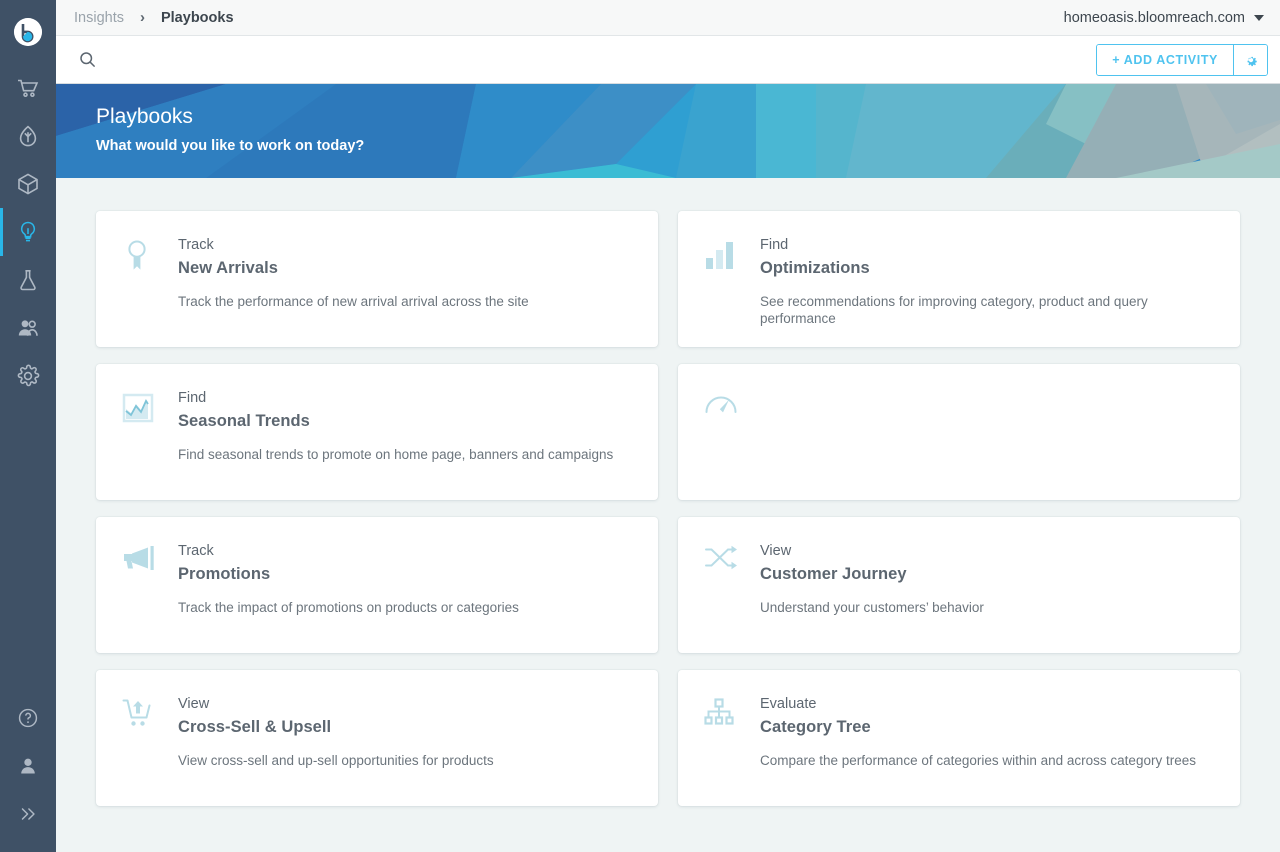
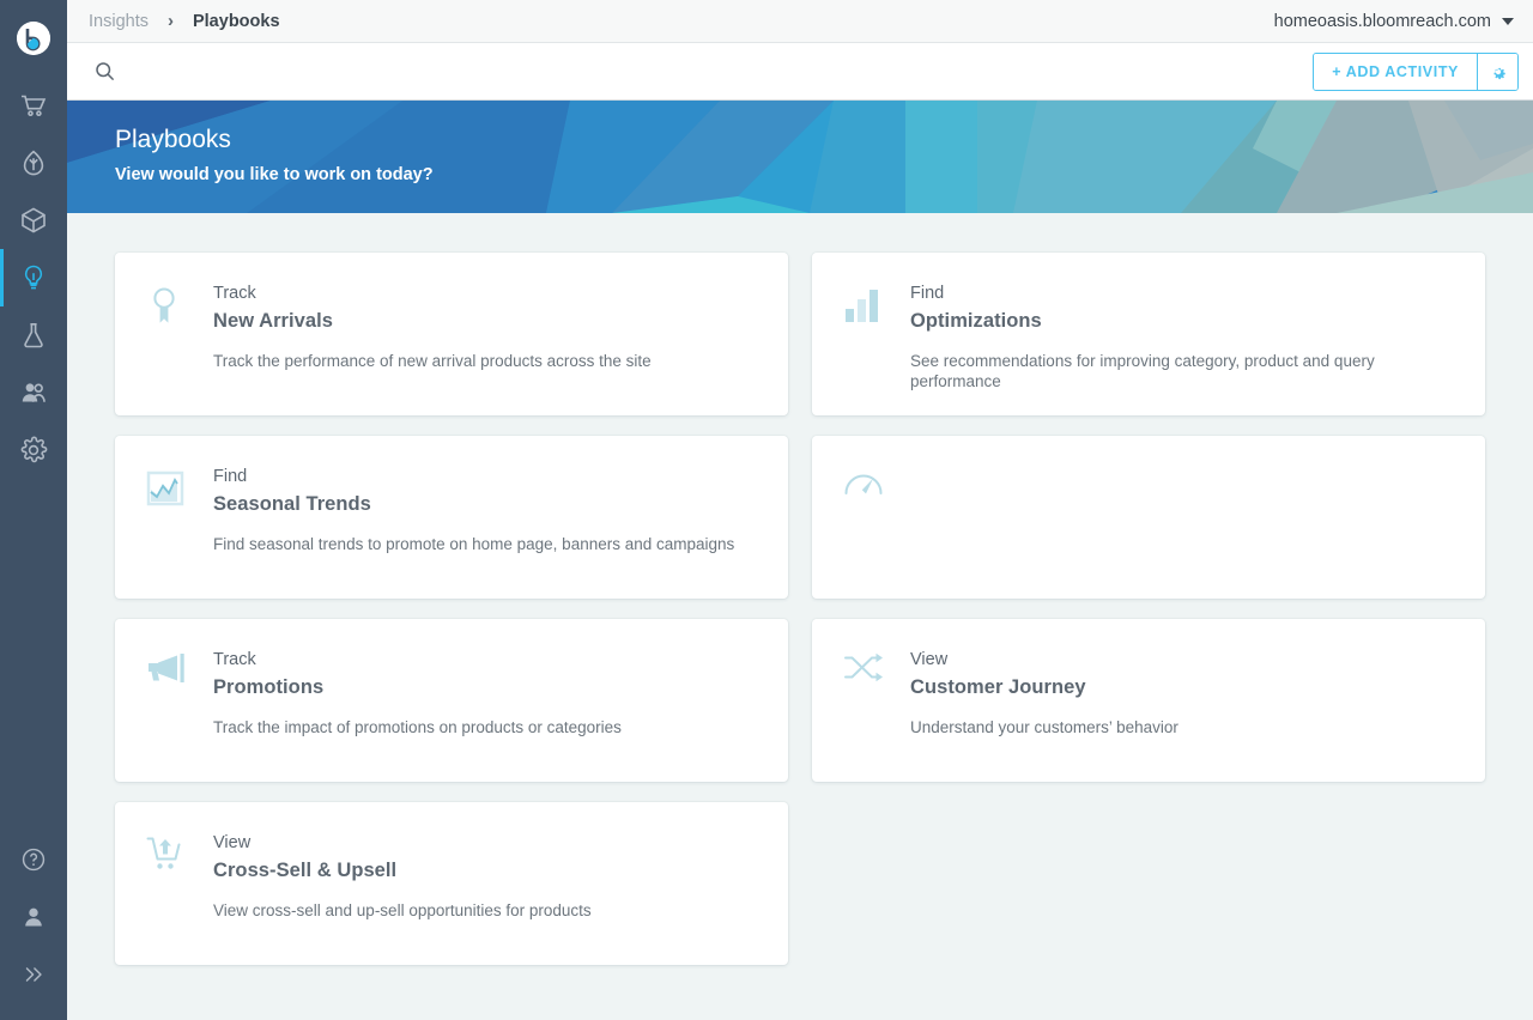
  Insights
  ›
  Playbooks
  homeoasis.bloomreach.com
  + ADD ACTIVITY
  Playbooks
- What would you like to work on today?
+ View would you like to work on today?
  Track
  New Arrivals
- Track the performance of new arrival arrival across the site
+ Track the performance of new arrival products across the site
  Find
  Optimizations
  See recommendations for improving category, product and query performance
  Find
  Seasonal Trends
  Find seasonal trends to promote on home page, banners and campaigns
  Track
  Promotions
  Track the impact of promotions on products or categories
  View
  Customer Journey
  Understand your customers’ behavior
  View
  Cross-Sell & Upsell
  View cross-sell and up-sell opportunities for products
- Evaluate
- Category Tree
- Compare the performance of categories within and across category trees
